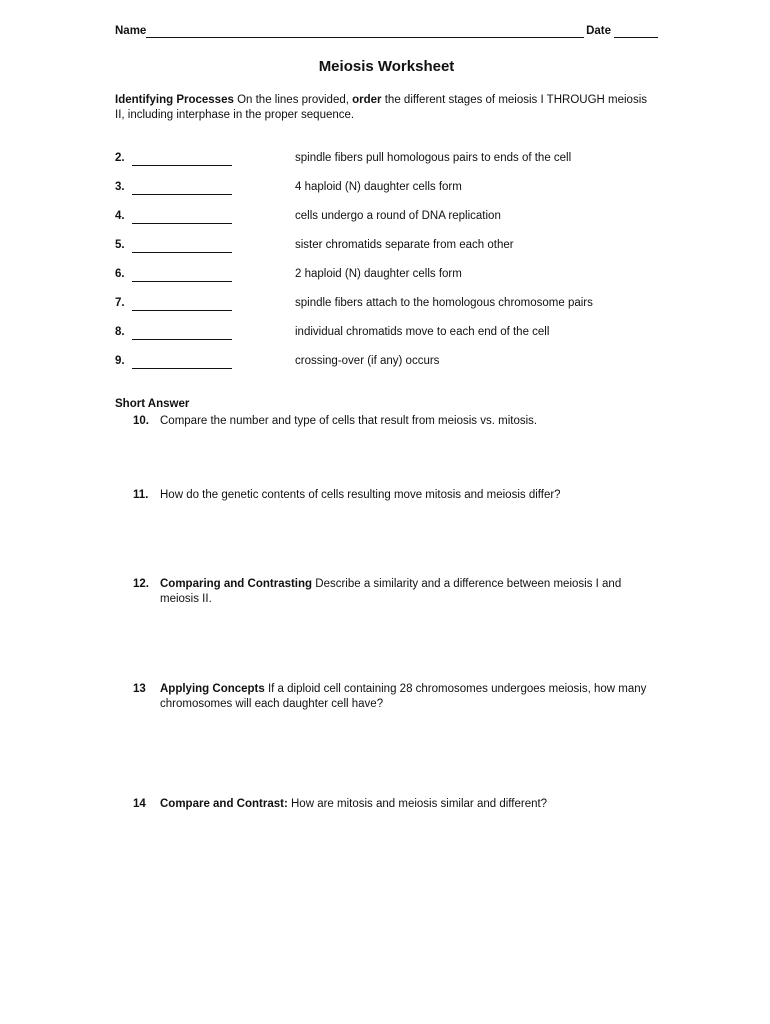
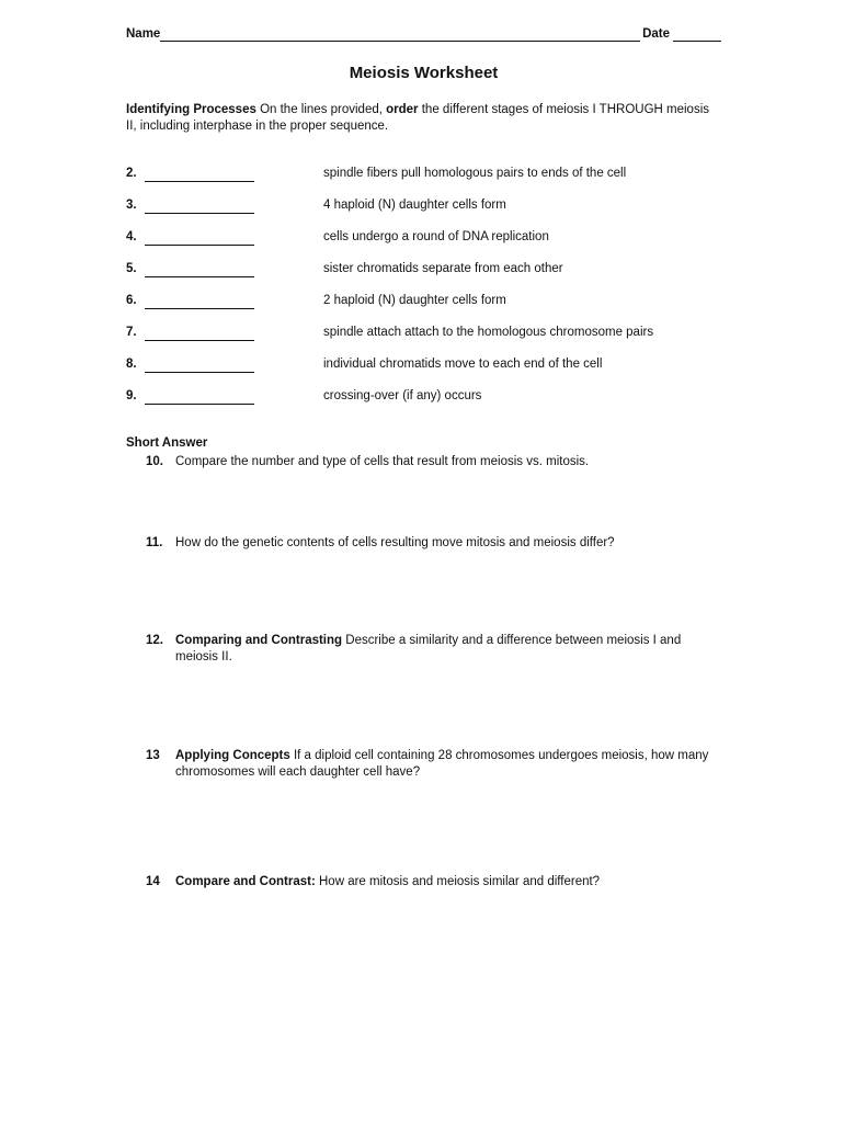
  Name
  Date
  Meiosis Worksheet
  Identifying Processes On the lines provided, order the different stages of meiosis I THROUGH meiosis II, including interphase in the proper sequence.
  2.
  spindle fibers pull homologous pairs to ends of the cell
  3.
  4 haploid (N) daughter cells form
  4.
  cells undergo a round of DNA replication
  5.
  sister chromatids separate from each other
  6.
  2 haploid (N) daughter cells form
  7.
- spindle fibers attach to the homologous chromosome pairs
+ spindle attach attach to the homologous chromosome pairs
  8.
  individual chromatids move to each end of the cell
  9.
  crossing-over (if any) occurs
  Short Answer
  10.
  Compare the number and type of cells that result from meiosis vs. mitosis.
  11.
  How do the genetic contents of cells resulting move mitosis and meiosis differ?
  12.
  Comparing and Contrasting Describe a similarity and a difference between meiosis I and meiosis II.
  13
  Applying Concepts If a diploid cell containing 28 chromosomes undergoes meiosis, how many chromosomes will each daughter cell have?
  14
  Compare and Contrast: How are mitosis and meiosis similar and different?
